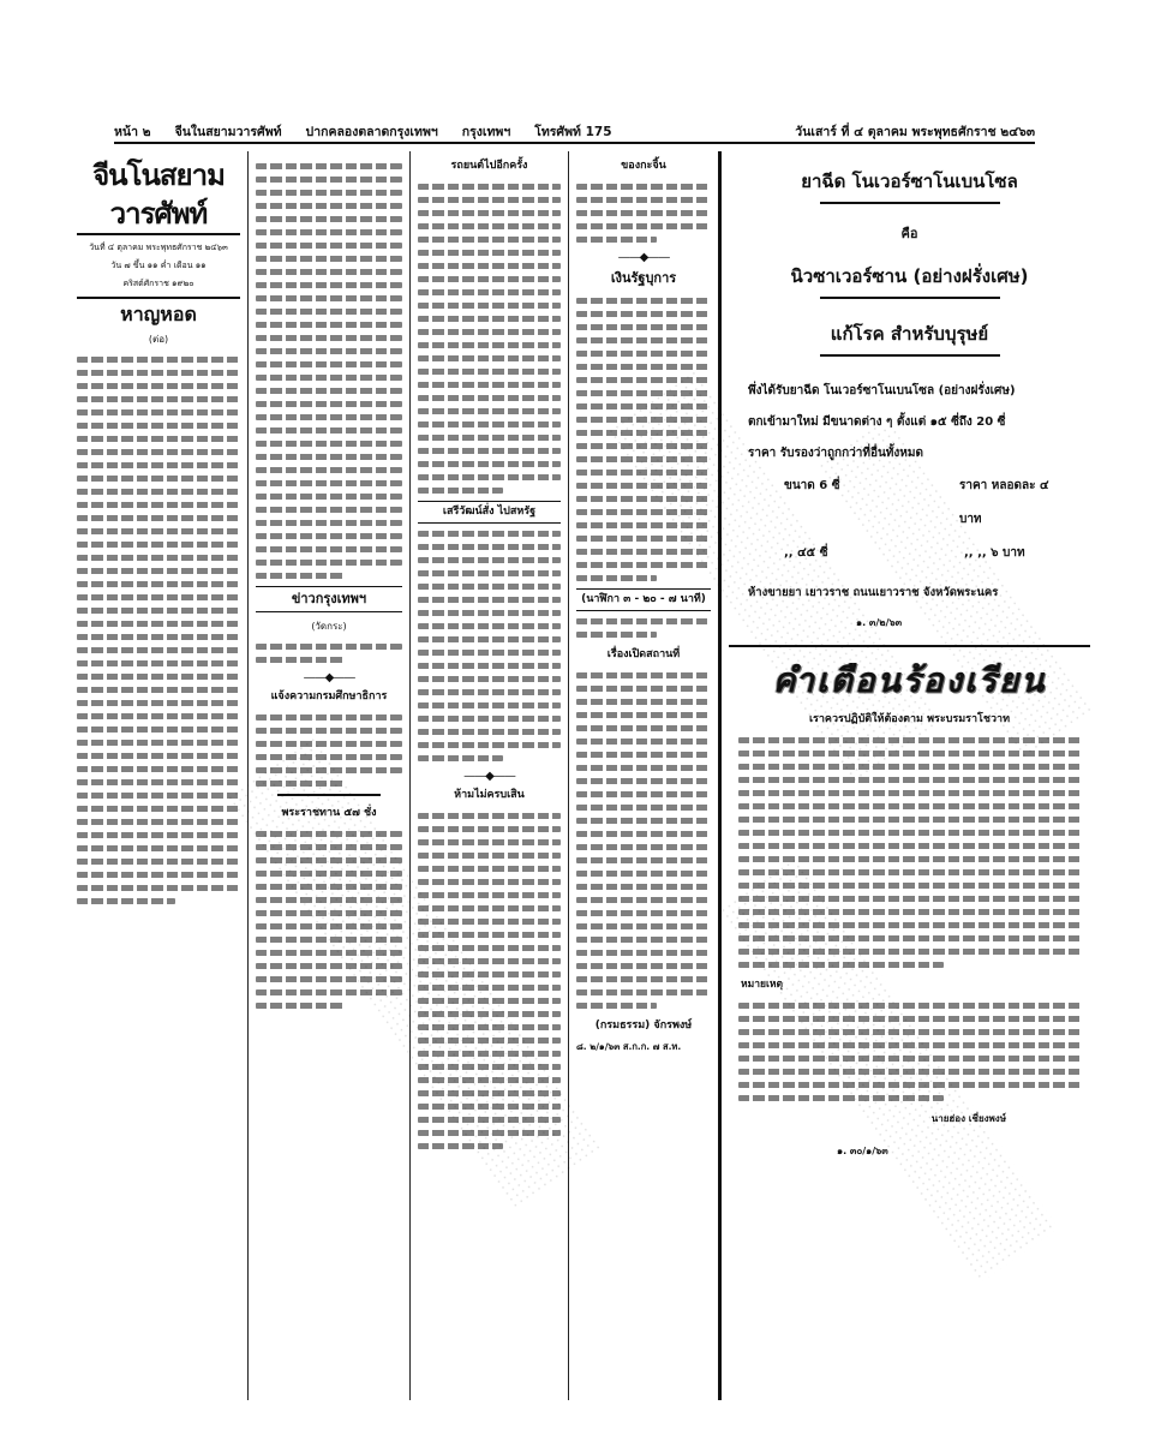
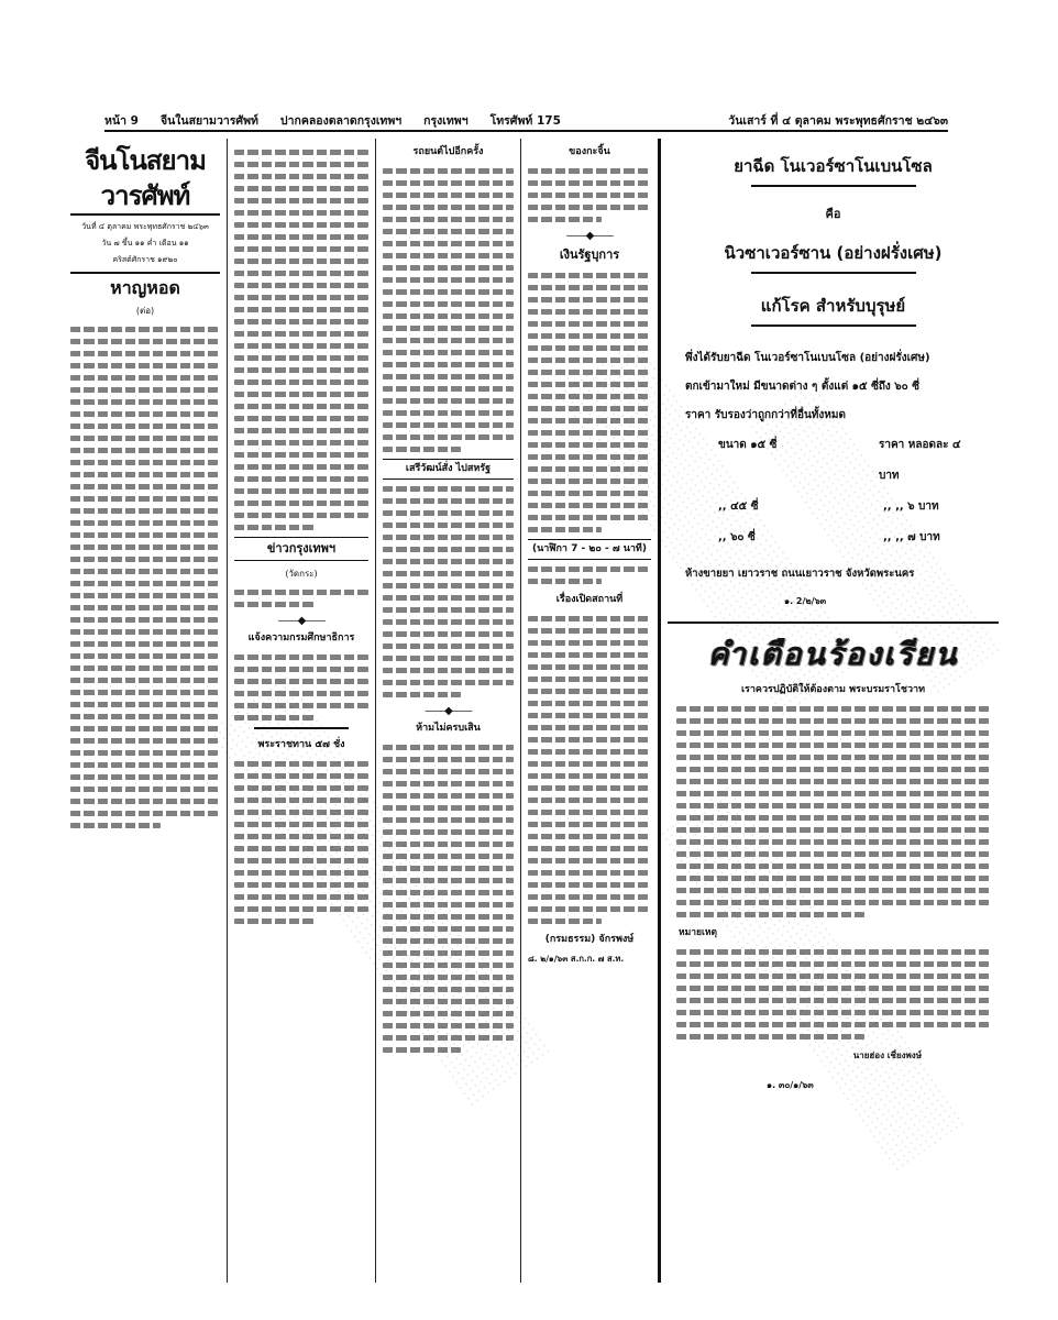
- หน้า ๒
+ หน้า 9
  จีนในสยามวารศัพท์
  ปากคลองตลาดกรุงเทพฯ
  กรุงเทพฯ
  โทรศัพท์ 175
  วันเสาร์ ที่ ๔ ตุลาคม พระพุทธศักราช ๒๔๖๓
  จีนโนสยามวารศัพท์
  วันที่ ๔ ตุลาคม พระพุทธศักราช ๒๔๖๓
  วัน ๗ ขึ้น ๑๑ ค่ำ เดือน ๑๑
  คริสต์ศักราช ๑๙๒๐
  หาญหอด
  (ต่อ)
  ข่าวกรุงเทพฯ
  (วัดกระ)
  ——◆——
  แจ้งความกรมศึกษาธิการ
  พระราชทาน ๕๗ ชั่ง
  รถยนต์ไปอีกครั้ง
  เสรีวัฒน์สั่ง ไปสหรัฐ
  ——◆——
  ห้ามไม่ครบเสิน
  ของกะจิ้น
  ——◆——
  เงินรัฐบุการ
- (นาฬิกา ๓ - ๒๐ - ๗ นาที)
+ (นาฬิกา 7 - ๒๐ - ๗ นาที)
  เรื่องเปิดสถานที่
  (กรมธรรม) จักรพงษ์
  ๘. ๒/๑/๖๓ ส.ก.ก. ๗ ส.ท.
  ยาฉีด โนเวอร์ซาโนเบนโซล
  คือ
  นิวซาเวอร์ซาน (อย่างฝรั่งเศษ)
  แก้โรค สำหรับบุรุษย์
  พึ่งได้รับยาฉีด โนเวอร์ซาโนเบนโซล (อย่างฝรั่งเศษ)
- ตกเข้ามาใหม่ มีขนาดต่าง ๆ ตั้งแต่ ๑๕ ซี่ถึง 20 ซี่
+ ตกเข้ามาใหม่ มีขนาดต่าง ๆ ตั้งแต่ ๑๕ ซี่ถึง ๖๐ ซี่
  ราคา รับรองว่าถูกกว่าที่อื่นทั้งหมด
- ขนาด 6 ซี่
+ ขนาด ๑๕ ซี่
  ราคา หลอดละ ๔ บาท
  ,, ๔๕ ซี่
  ,, ,, ๖ บาท
+ ,, ๖๐ ซี่
+ ,, ,, ๗ บาท
  ห้างขายยา เยาวราช ถนนเยาวราช จังหวัดพระนคร
- ๑. ๓/๒/๖๓
+ ๑. 2/๒/๖๓
  คำเตือนร้องเรียน
  เราควรปฏิบัติให้ต้องตาม พระบรมราโชวาท
  หมายเหตุ
  นายฮ่อง เชี่ยงพงษ์
  ๑. ๓๐/๑/๖๓
